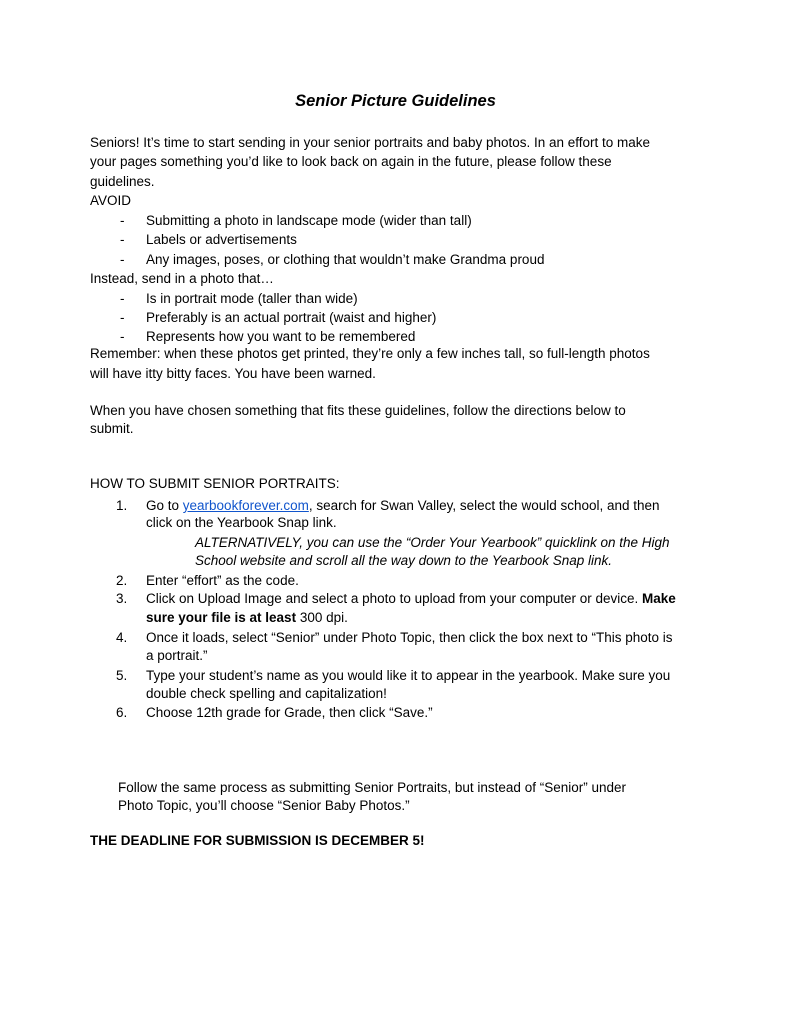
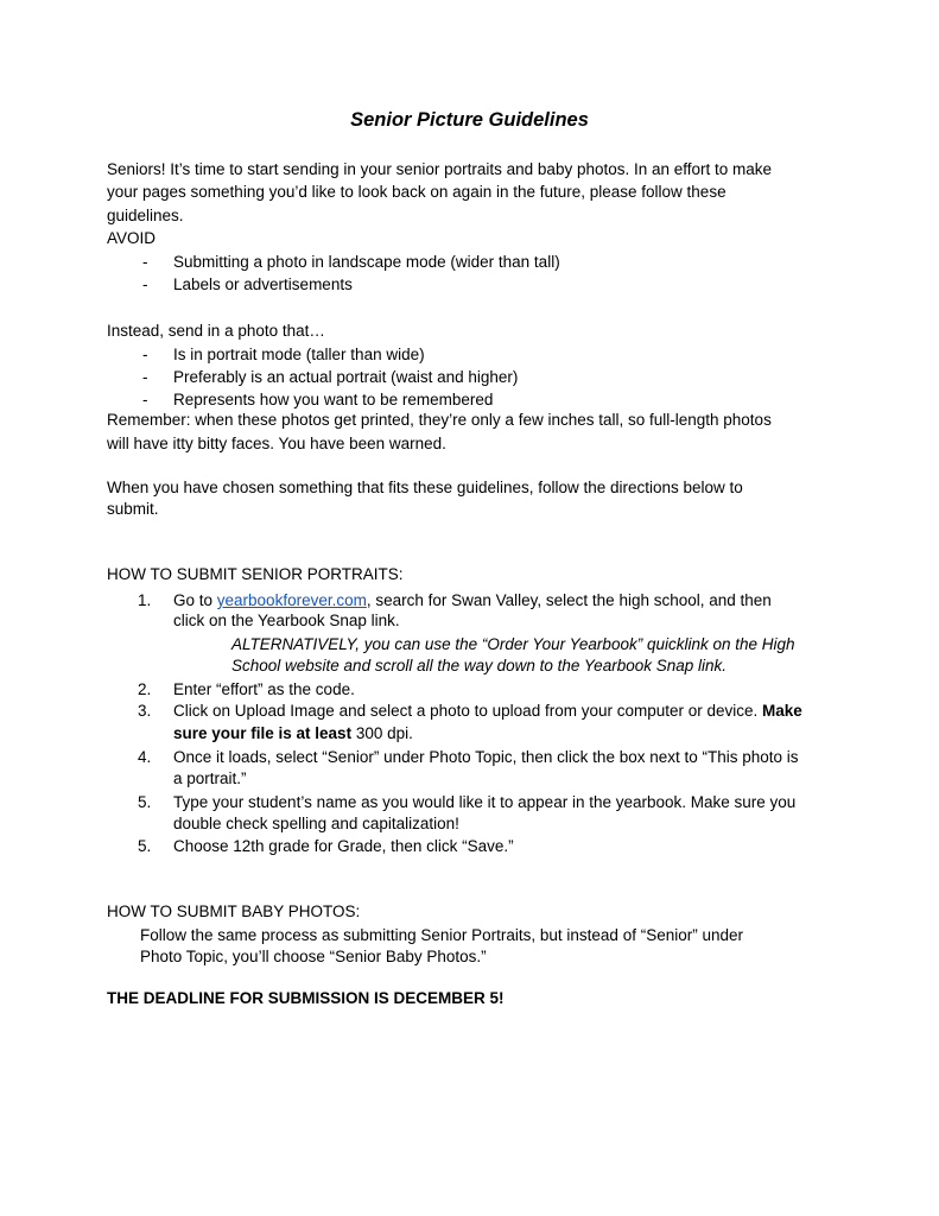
  Senior Picture Guidelines
  Seniors! It’s time to start sending in your senior portraits and baby photos. In an effort to make
  your pages something you’d like to look back on again in the future, please follow these
  guidelines.
  AVOID
  - Submitting a photo in landscape mode (wider than tall)
  - Labels or advertisements
- - Any images, poses, or clothing that wouldn’t make Grandma proud
  Instead, send in a photo that…
  - Is in portrait mode (taller than wide)
  - Preferably is an actual portrait (waist and higher)
  - Represents how you want to be remembered
  Remember: when these photos get printed, they’re only a few inches tall, so full-length photos
  will have itty bitty faces. You have been warned.
  When you have chosen something that fits these guidelines, follow the directions below to
  submit.
  HOW TO SUBMIT SENIOR PORTRAITS:
- 1. Go to yearbookforever.com, search for Swan Valley, select the would school, and then
+ 1. Go to yearbookforever.com, search for Swan Valley, select the high school, and then
  click on the Yearbook Snap link.
  ALTERNATIVELY, you can use the “Order Your Yearbook” quicklink on the High
  School website and scroll all the way down to the Yearbook Snap link.
  2. Enter “effort” as the code.
  3. Click on Upload Image and select a photo to upload from your computer or device. Make
  sure your file is at least 300 dpi.
  4. Once it loads, select “Senior” under Photo Topic, then click the box next to “This photo is
  a portrait.”
  5. Type your student’s name as you would like it to appear in the yearbook. Make sure you
  double check spelling and capitalization!
- 6. Choose 12th grade for Grade, then click “Save.”
+ 5. Choose 12th grade for Grade, then click “Save.”
+ HOW TO SUBMIT BABY PHOTOS:
  Follow the same process as submitting Senior Portraits, but instead of “Senior” under
  Photo Topic, you’ll choose “Senior Baby Photos.”
  THE DEADLINE FOR SUBMISSION IS DECEMBER 5!
